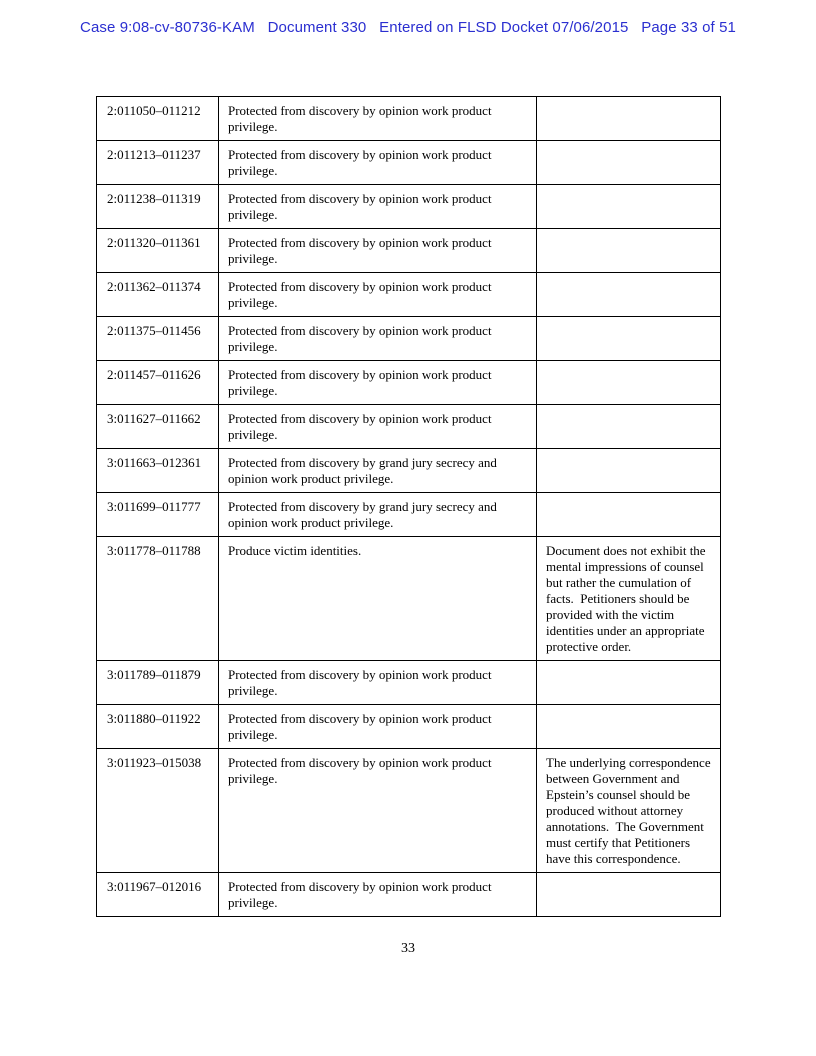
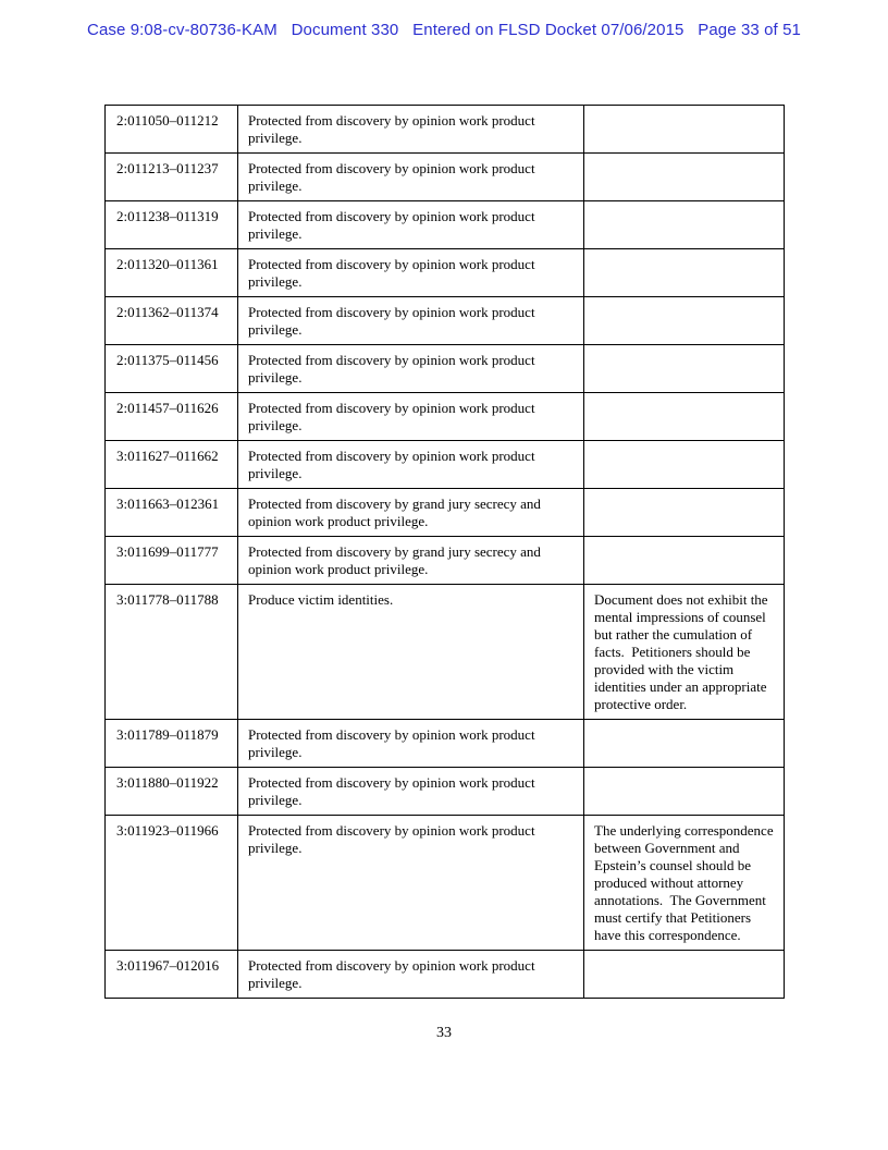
  Case 9:08-cv-80736-KAM Document 330 Entered on FLSD Docket 07/06/2015 Page 33 of 51
  2:011050–011212	Protected from discovery by opinion work product privilege.
  2:011213–011237	Protected from discovery by opinion work product privilege.
  2:011238–011319	Protected from discovery by opinion work product privilege.
  2:011320–011361	Protected from discovery by opinion work product privilege.
  2:011362–011374	Protected from discovery by opinion work product privilege.
  2:011375–011456	Protected from discovery by opinion work product privilege.
  2:011457–011626	Protected from discovery by opinion work product privilege.
  3:011627–011662	Protected from discovery by opinion work product privilege.
  3:011663–012361	Protected from discovery by grand jury secrecy and opinion work product privilege.
  3:011699–011777	Protected from discovery by grand jury secrecy and opinion work product privilege.
  3:011778–011788	Produce victim identities.	Document does not exhibit the mental impressions of counsel but rather the cumulation of facts. Petitioners should be provided with the victim identities under an appropriate protective order.
  3:011789–011879	Protected from discovery by opinion work product privilege.
  3:011880–011922	Protected from discovery by opinion work product privilege.
- 3:011923–015038	Protected from discovery by opinion work product privilege.	The underlying correspondence between Government and Epstein’s counsel should be produced without attorney annotations. The Government must certify that Petitioners have this correspondence.
+ 3:011923–011966	Protected from discovery by opinion work product privilege.	The underlying correspondence between Government and Epstein’s counsel should be produced without attorney annotations. The Government must certify that Petitioners have this correspondence.
  3:011967–012016	Protected from discovery by opinion work product privilege.
  33
